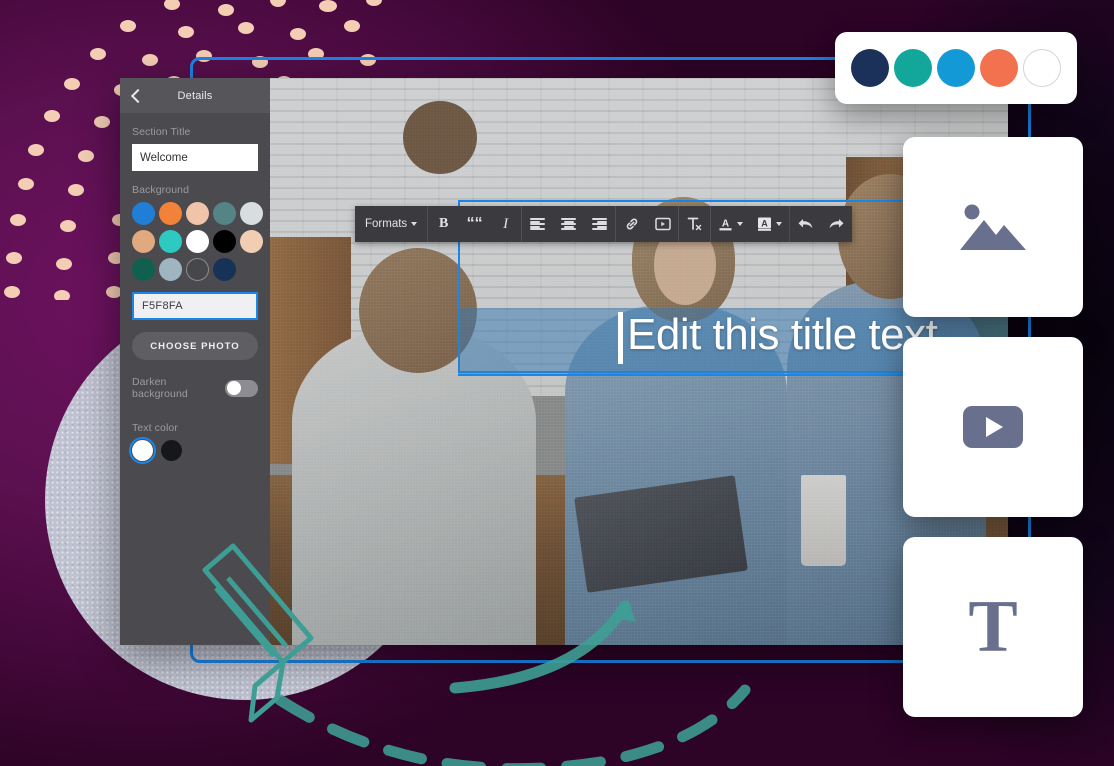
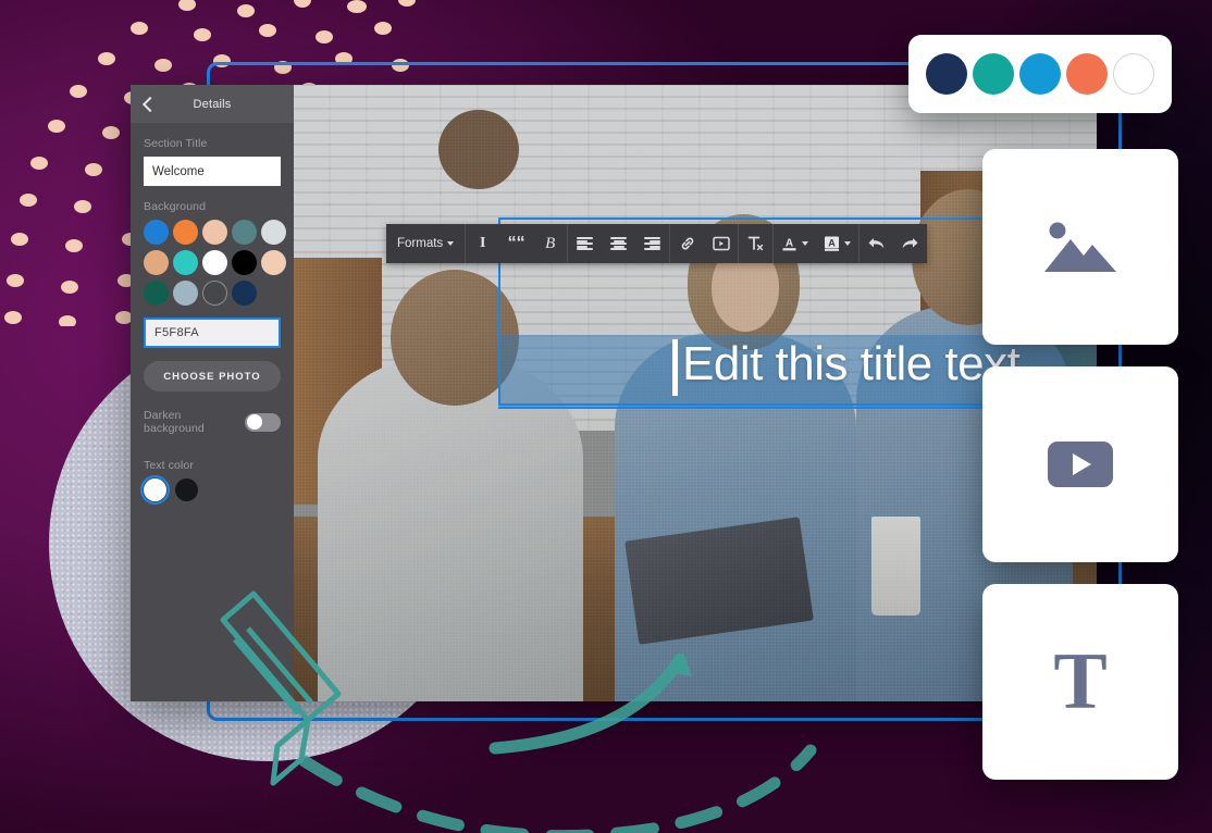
  Details
  Section Title
  Welcome
  Background
  F5F8FA
  CHOOSE PHOTO
  Darken background
  Text color
  Edit this title text
  Formats
- B
+ I
  ““
- I
+ B
  A
  A
  T
